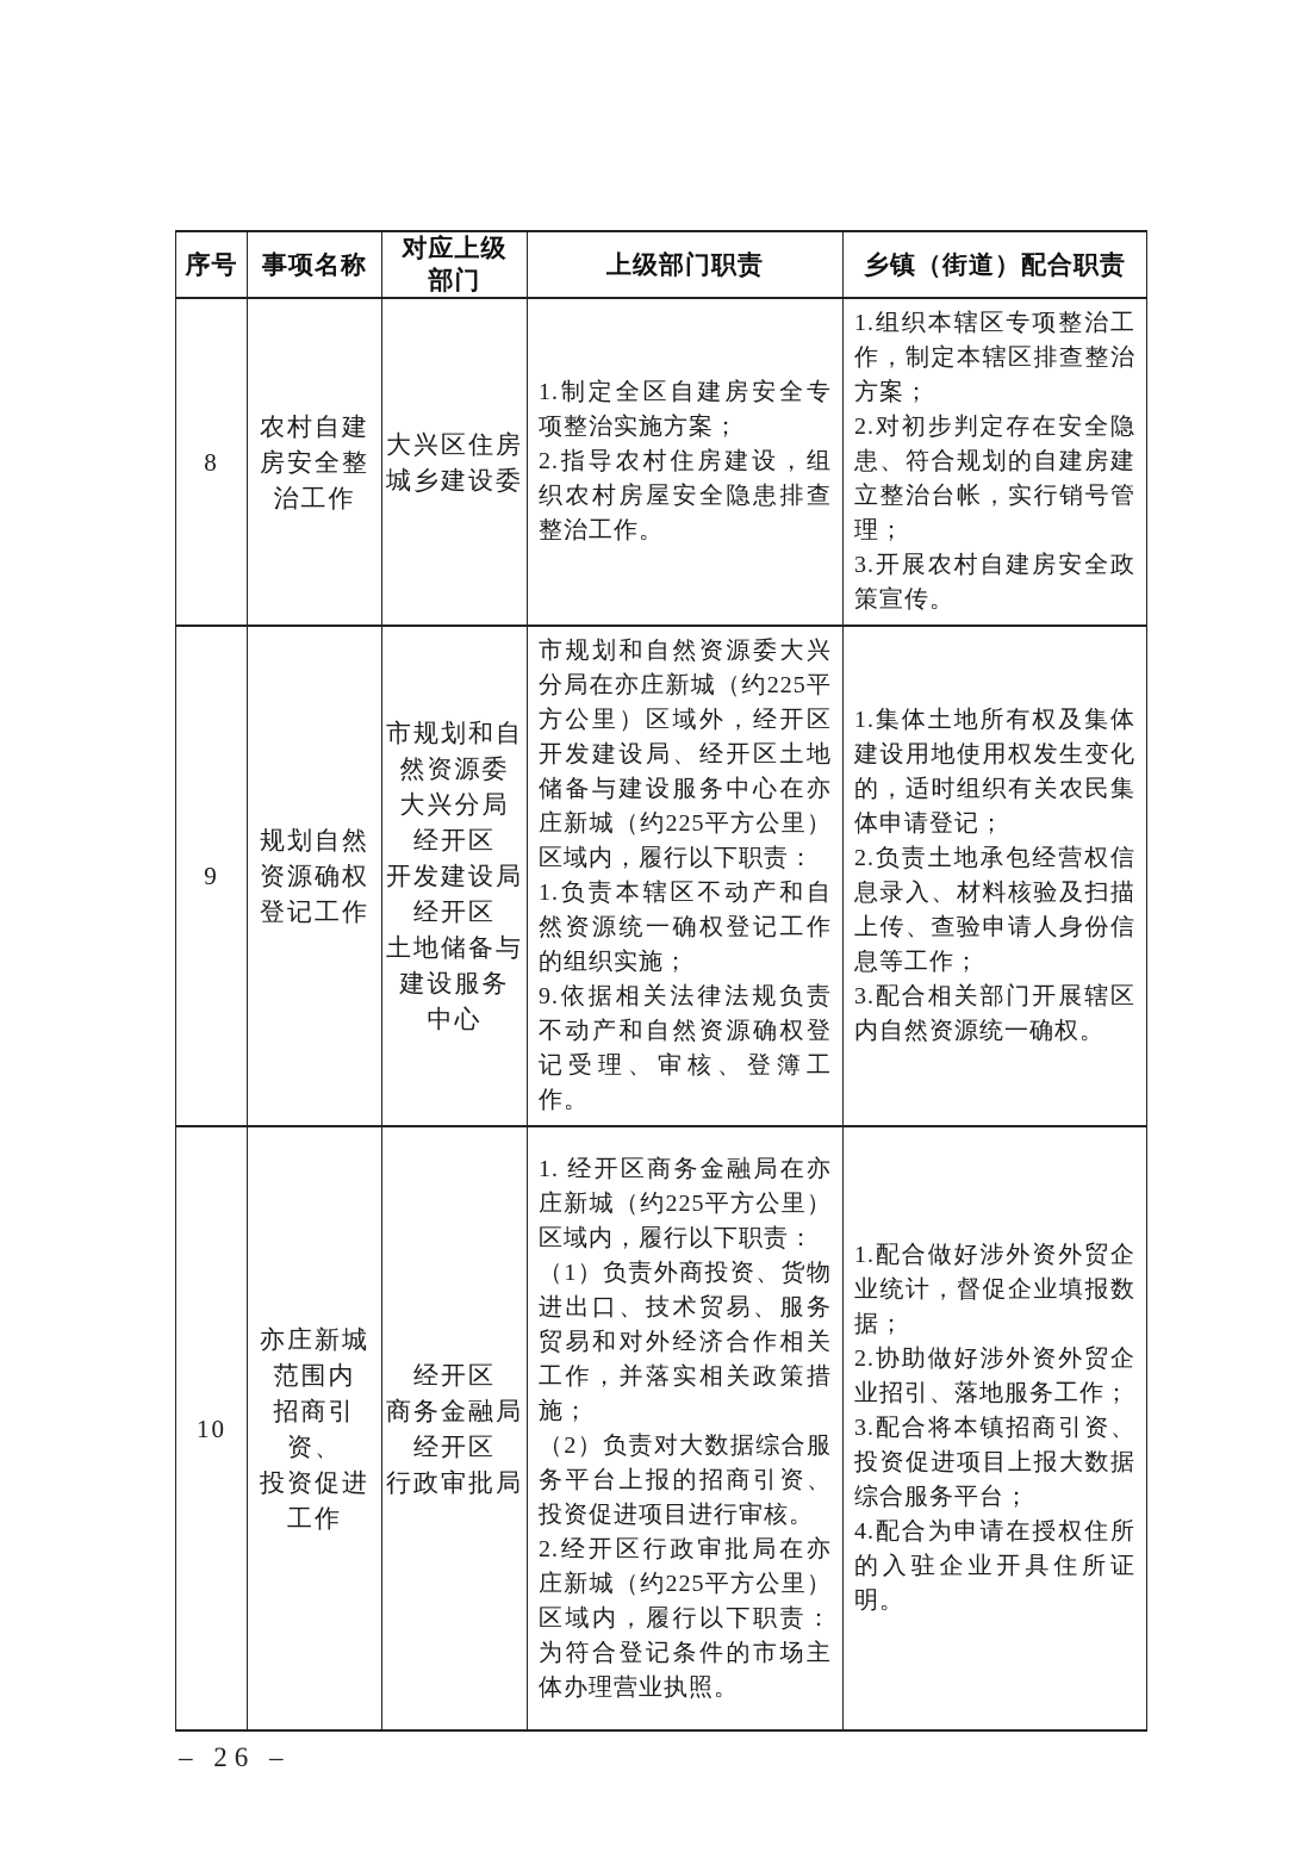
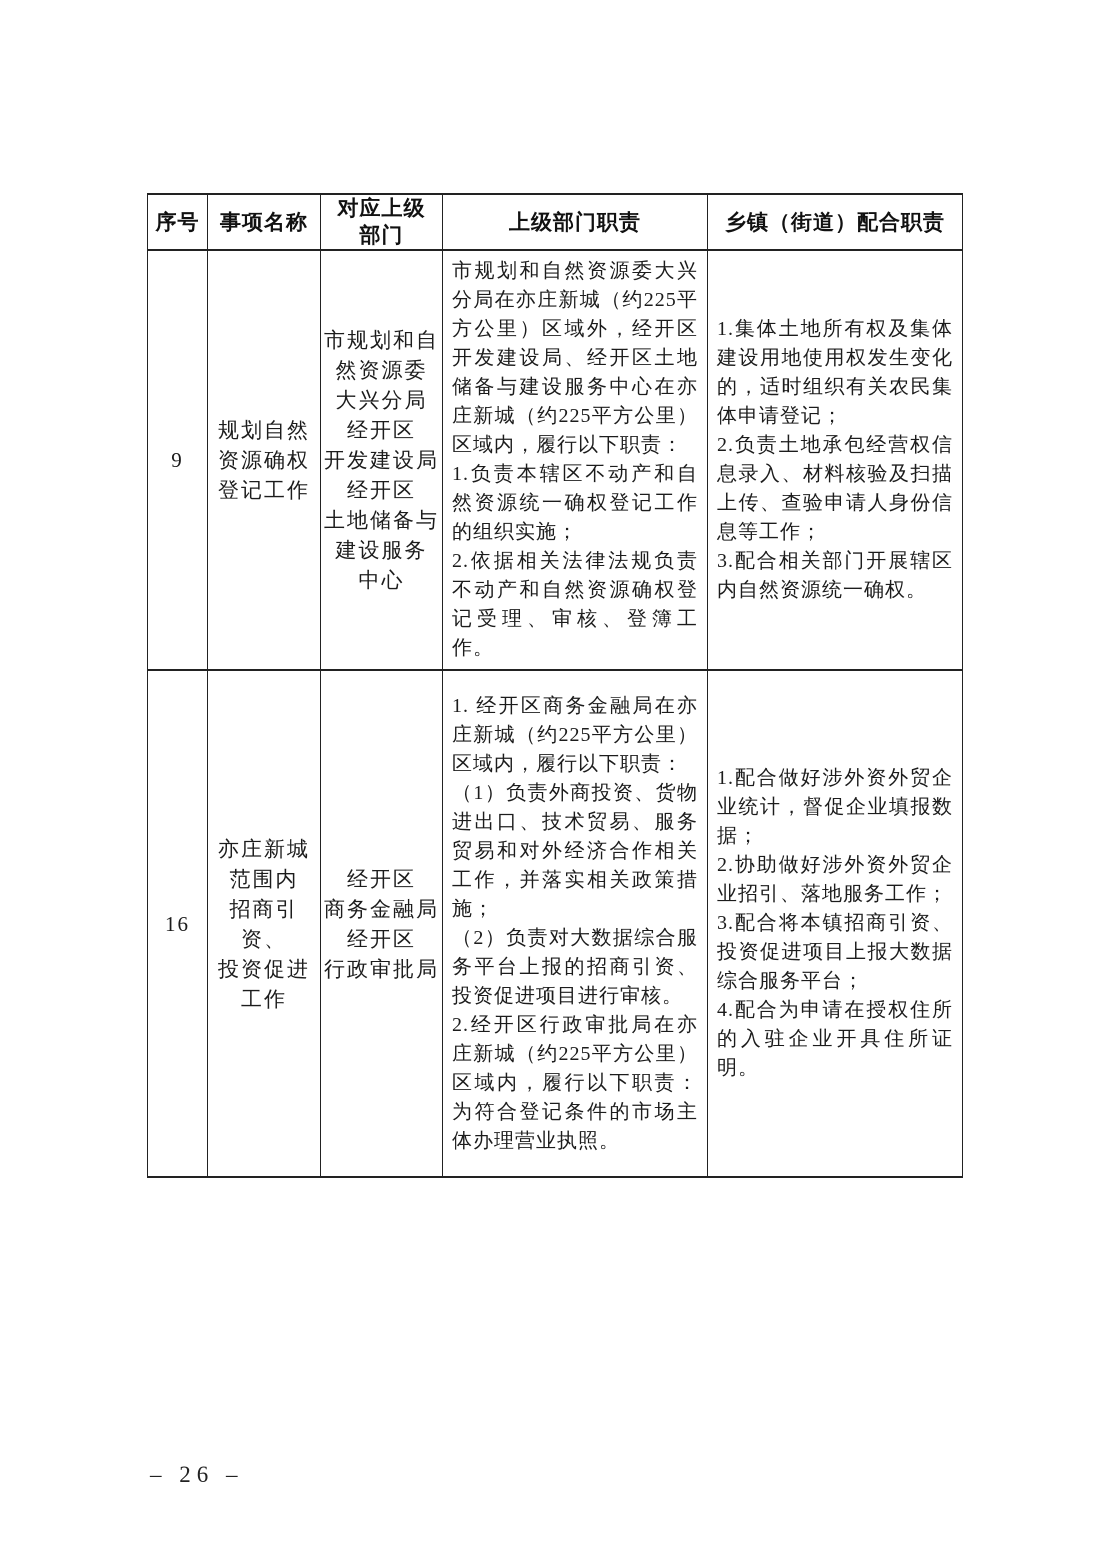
  序号	事项名称	对应上级 部门	上级部门职责	乡镇（街道）配合职责
- 8	农村自建 房安全整 治工作	大兴区住房 城乡建设委	1.制定全区自建房安全专项整治实施方案； 2.指导农村住房建设，组织农村房屋安全隐患排查整治工作。	1.组织本辖区专项整治工作，制定本辖区排查整治方案； 2.对初步判定存在安全隐患、符合规划的自建房建立整治台帐，实行销号管理； 3.开展农村自建房安全政策宣传。
- 9	规划自然 资源确权 登记工作	市规划和自 然资源委 大兴分局 经开区 开发建设局 经开区 土地储备与 建设服务 中心	市规划和自然资源委大兴分局在亦庄新城（约225平方公里）区域外，经开区开发建设局、经开区土地储备与建设服务中心在亦庄新城（约225平方公里）区域内，履行以下职责： 1.负责本辖区不动产和自然资源统一确权登记工作的组织实施； 9.依据相关法律法规负责不动产和自然资源确权登记受理、审核、登簿工作。	1.集体土地所有权及集体建设用地使用权发生变化的，适时组织有关农民集体申请登记； 2.负责土地承包经营权信息录入、材料核验及扫描上传、查验申请人身份信息等工作； 3.配合相关部门开展辖区内自然资源统一确权。
+ 9	规划自然 资源确权 登记工作	市规划和自 然资源委 大兴分局 经开区 开发建设局 经开区 土地储备与 建设服务 中心	市规划和自然资源委大兴分局在亦庄新城（约225平方公里）区域外，经开区开发建设局、经开区土地储备与建设服务中心在亦庄新城（约225平方公里）区域内，履行以下职责： 1.负责本辖区不动产和自然资源统一确权登记工作的组织实施； 2.依据相关法律法规负责不动产和自然资源确权登记受理、审核、登簿工作。	1.集体土地所有权及集体建设用地使用权发生变化的，适时组织有关农民集体申请登记； 2.负责土地承包经营权信息录入、材料核验及扫描上传、查验申请人身份信息等工作； 3.配合相关部门开展辖区内自然资源统一确权。
- 10	亦庄新城 范围内 招商引资、 投资促进 工作	经开区 商务金融局 经开区 行政审批局	1. 经开区商务金融局在亦庄新城（约225平方公里）区域内，履行以下职责： （1）负责外商投资、货物进出口、技术贸易、服务贸易和对外经济合作相关工作，并落实相关政策措施； （2）负责对大数据综合服务平台上报的招商引资、投资促进项目进行审核。 2.经开区行政审批局在亦庄新城（约225平方公里）区域内，履行以下职责：为符合登记条件的市场主体办理营业执照。	1.配合做好涉外资外贸企业统计，督促企业填报数据； 2.协助做好涉外资外贸企业招引、落地服务工作； 3.配合将本镇招商引资、投资促进项目上报大数据综合服务平台； 4.配合为申请在授权住所的入驻企业开具住所证明。
+ 16	亦庄新城 范围内 招商引资、 投资促进 工作	经开区 商务金融局 经开区 行政审批局	1. 经开区商务金融局在亦庄新城（约225平方公里）区域内，履行以下职责： （1）负责外商投资、货物进出口、技术贸易、服务贸易和对外经济合作相关工作，并落实相关政策措施； （2）负责对大数据综合服务平台上报的招商引资、投资促进项目进行审核。 2.经开区行政审批局在亦庄新城（约225平方公里）区域内，履行以下职责：为符合登记条件的市场主体办理营业执照。	1.配合做好涉外资外贸企业统计，督促企业填报数据； 2.协助做好涉外资外贸企业招引、落地服务工作； 3.配合将本镇招商引资、投资促进项目上报大数据综合服务平台； 4.配合为申请在授权住所的入驻企业开具住所证明。
  – 26 –
